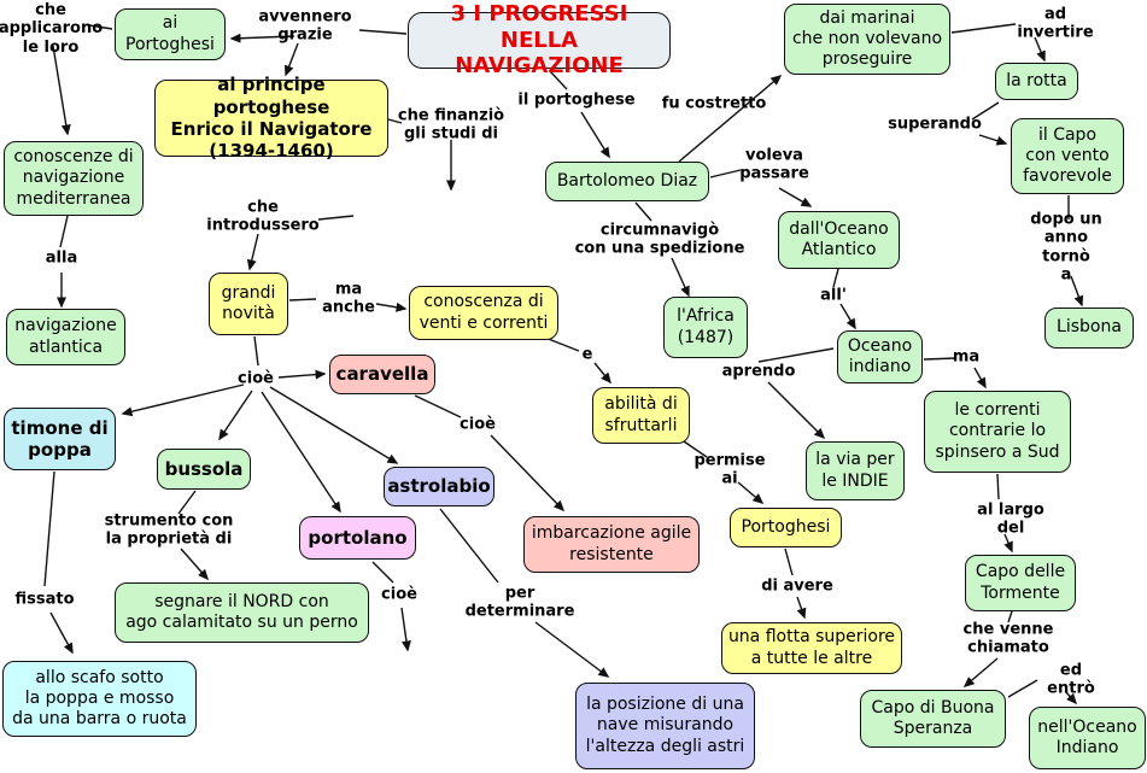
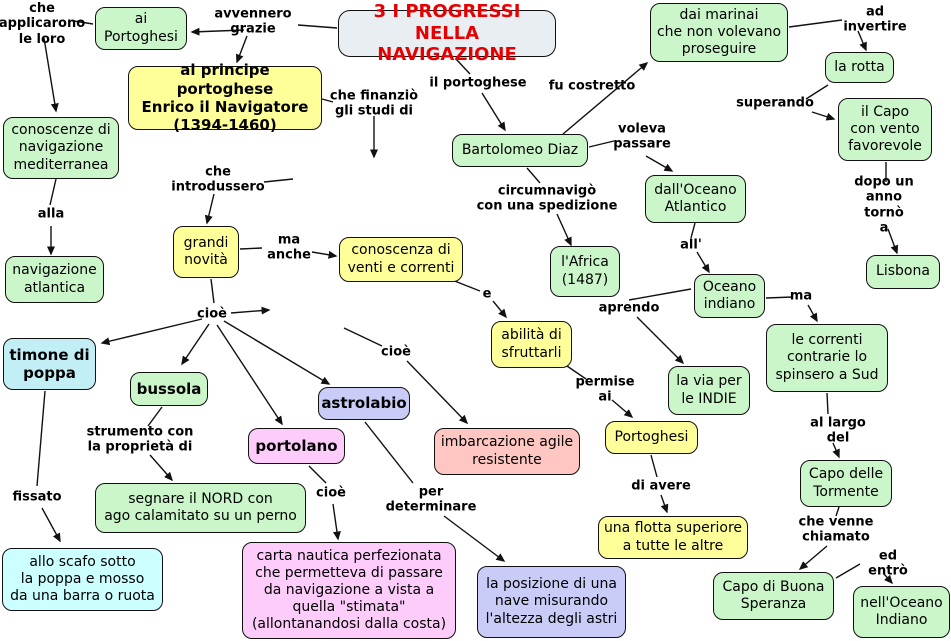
  3 I PROGRESSI NELLA
  NAVIGAZIONE
  ai
  Portoghesi
  dai marinai
  che non volevano
  proseguire
  la rotta
  al principe portoghese
  Enrico il Navigatore
  (1394-1460)
  il Capo
  con vento
  favorevole
  Bartolomeo Diaz
  dall'Oceano
  Atlantico
  Lisbona
  conoscenze di
  navigazione
  mediterranea
  grandi
  novità
  conoscenza di
  venti e correnti
  l'Africa
  (1487)
  Oceano
  indiano
  navigazione
  atlantica
- caravella
  abilità di
  sfruttarli
  le correnti
  contrarie lo
  spinsero a Sud
  timone di
  poppa
  la via per
  le INDIE
  bussola
  astrolabio
  portolano
  imbarcazione agile
  resistente
  Portoghesi
  Capo delle
  Tormente
  segnare il NORD con
  ago calamitato su un perno
  una flotta superiore
  a tutte le altre
  allo scafo sotto
  la poppa e mosso
  da una barra o ruota
+ carta nautica perfezionata
+ che permetteva di passare
+ da navigazione a vista a
+ quella "stimata"
+ (allontanandosi dalla costa)
  la posizione di una
  nave misurando
  l'altezza degli astri
  Capo di Buona
  Speranza
  nell'Oceano
  Indiano
  che
  applicarono
  le loro
  avvennero
  grazie
  ad
  invertire
  il portoghese
  fu costretto
  superando
  che finanziò
  gli studi di
  voleva
  passare
  dopo un
  anno tornò
  a
  che
  introdussero
  circumnavigò
  con una spedizione
  all'
  alla
  ma
  anche
  ma
  e
  aprendo
  cioè
  cioè
  cioè
  permise
  ai
  strumento con
  la proprietà di
  al largo
  del
  per
  determinare
  di avere
  fissato
  che venne
  chiamato
  ed
  entrò
